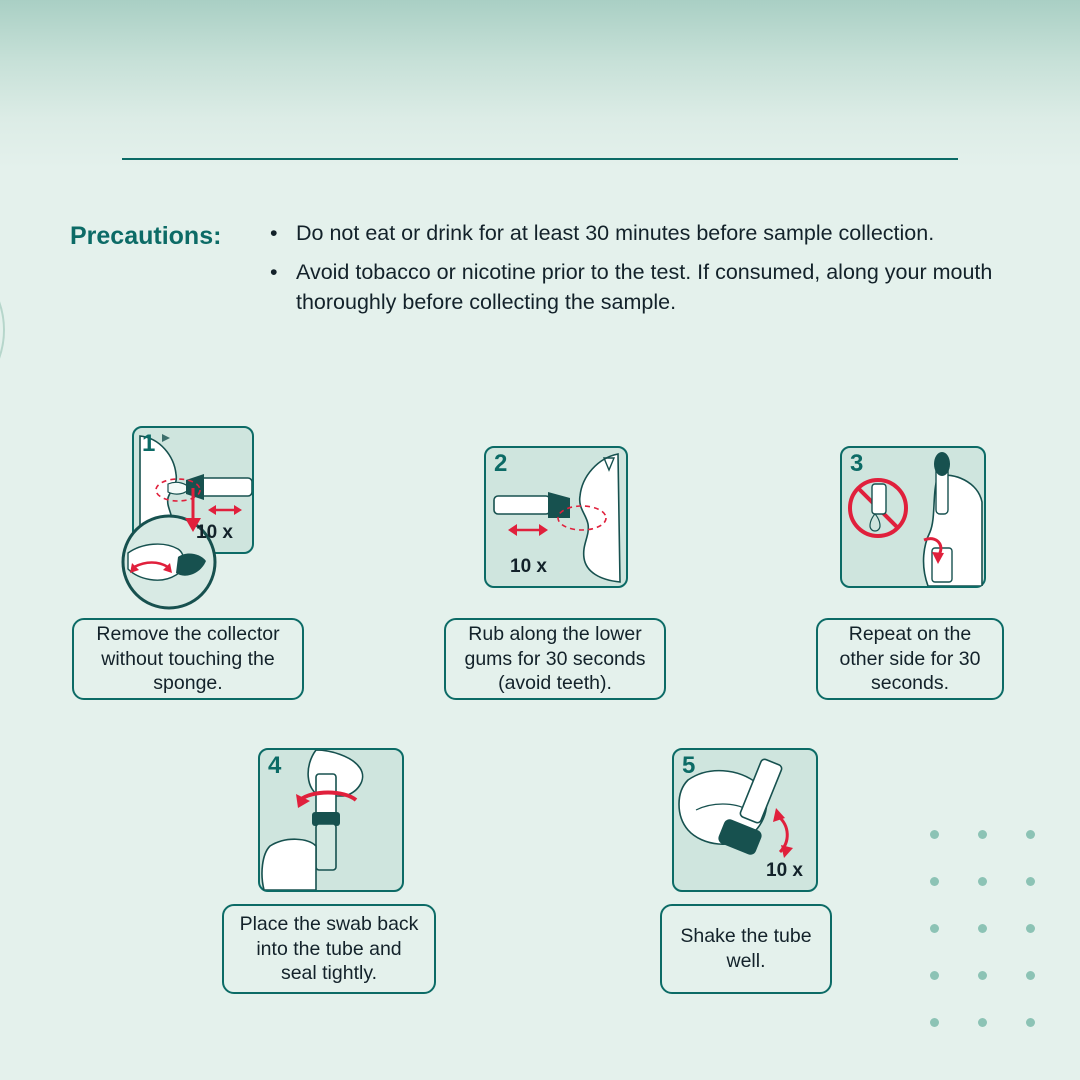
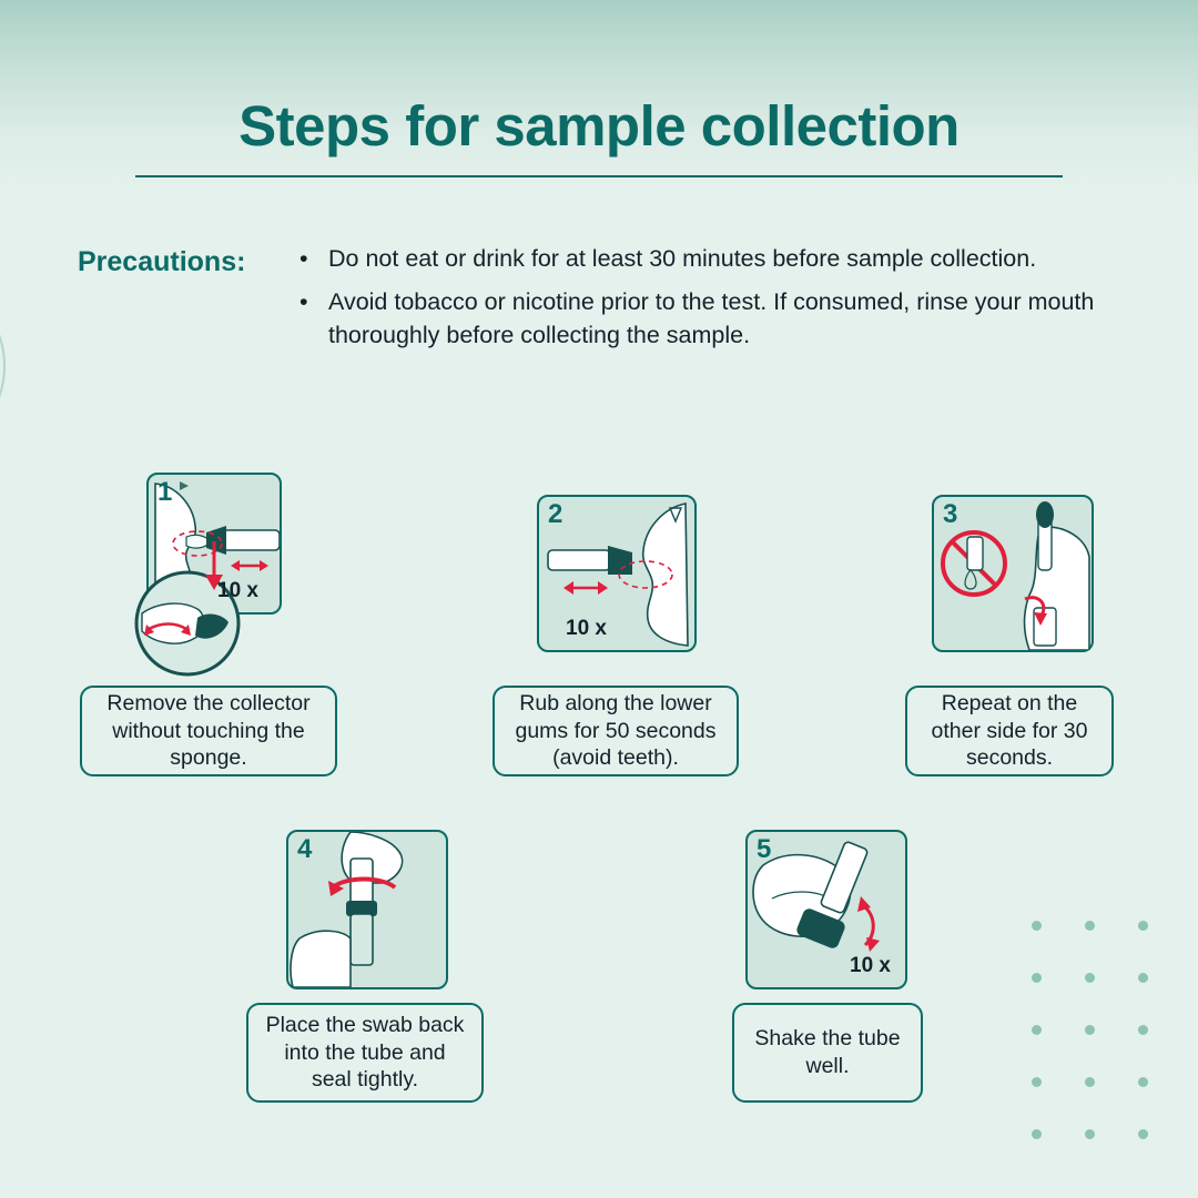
+ Steps for sample collection
  Precautions:
  •
  Do not eat or drink for at least 30 minutes before sample collection.
  •
- Avoid tobacco or nicotine prior to the test. If consumed, along your mouth thoroughly before collecting the sample.
+ Avoid tobacco or nicotine prior to the test. If consumed, rinse your mouth thoroughly before collecting the sample.
  1
  10 x
  Remove the collector without touching the sponge.
  2
  10 x
- Rub along the lower gums for 30 seconds (avoid teeth).
+ Rub along the lower gums for 50 seconds (avoid teeth).
  3
  Repeat on the other side for 30 seconds.
  4
  Place the swab back into the tube and seal tightly.
  5
  10 x
  Shake the tube well.
